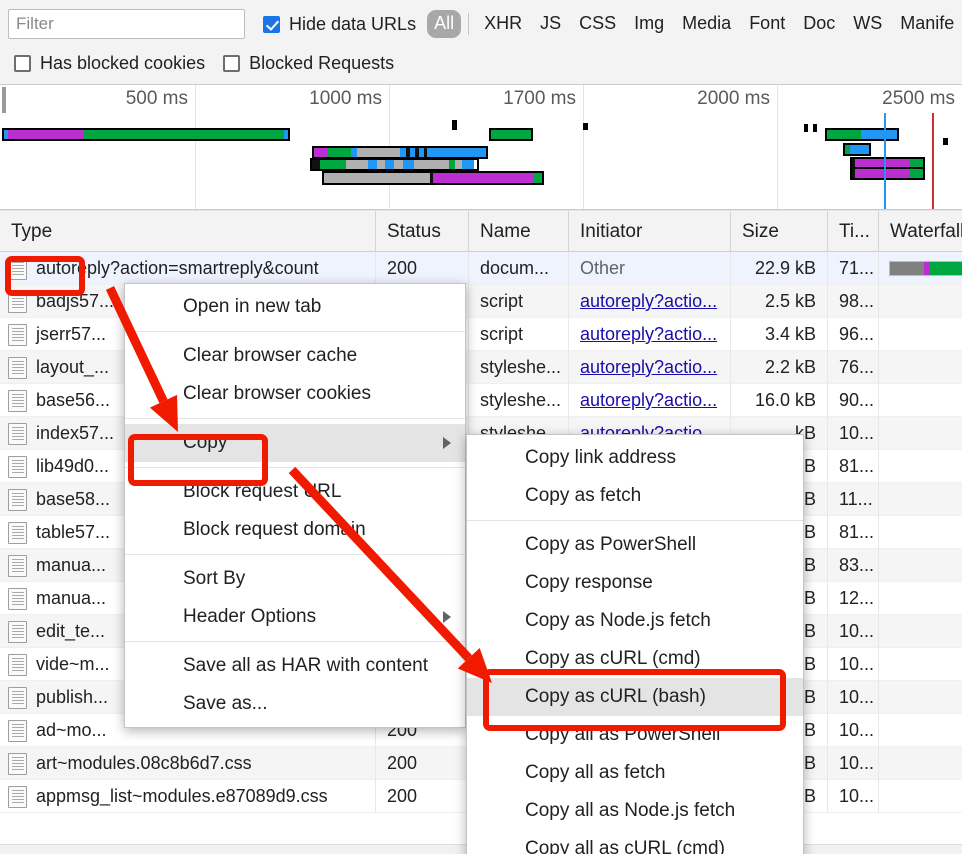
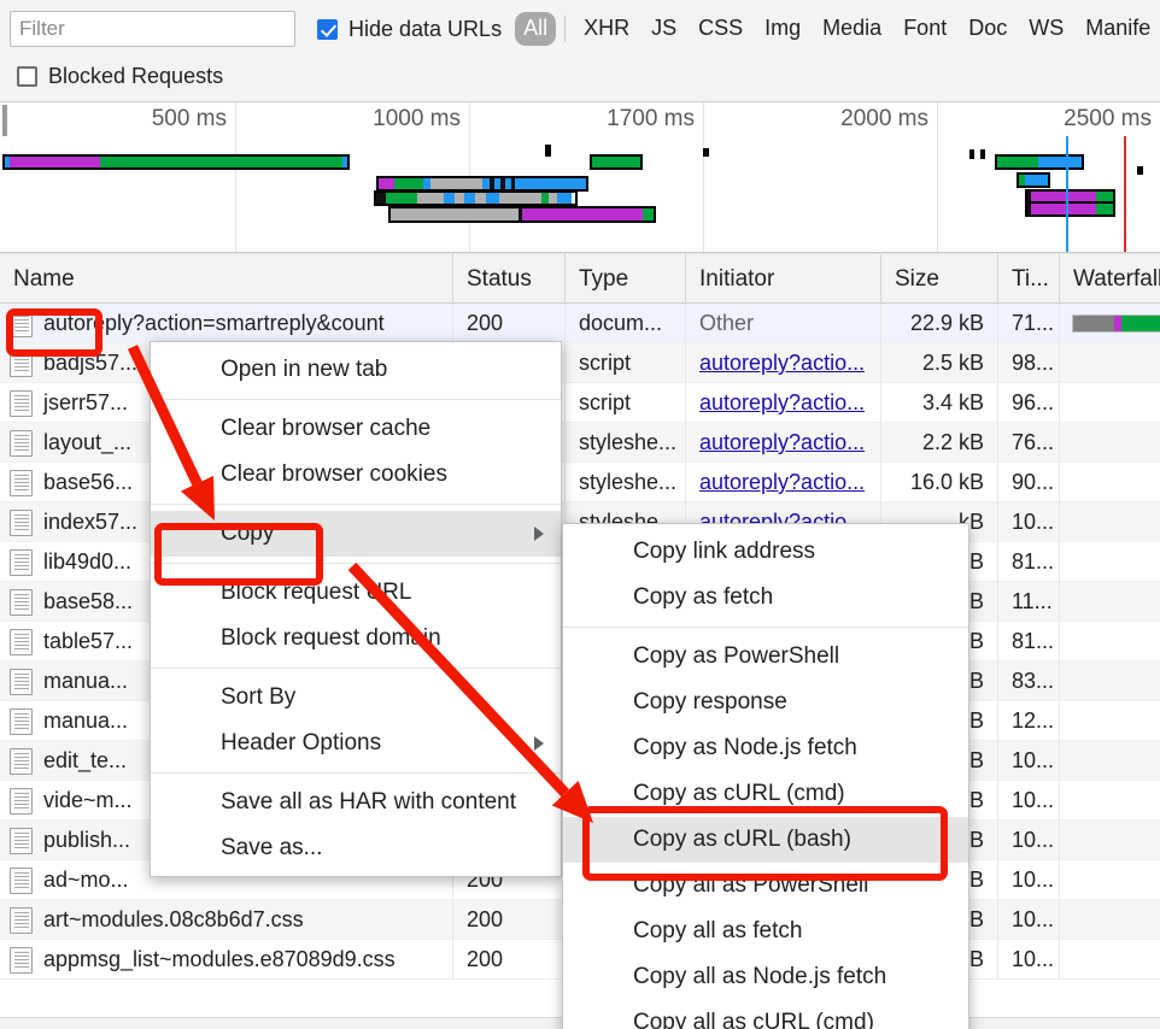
  Filter
  Hide data URLs
  All
  XHR
  JS
  CSS
  Img
  Media
  Font
  Doc
  WS
  Manife
- Has blocked cookies
  Blocked Requests
  500 ms
  1000 ms
  1700 ms
  2000 ms
  2500 ms
- Type
+ Name
  Status
- Name
+ Type
  Initiator
  Size
  Ti...
  Waterfal
  autoreply?action=smartreply&count
  200
  docum...
  Other
  22.9 kB
  71...
  badjs57..
  script
  autoreply?actio...
  2.5 kB
  98...
  jserr57...
  script
  autoreply?actio...
  3.4 kB
  96...
  layout_...
  styleshe...
  autoreply?actio...
  2.2 kB
  76...
  base56...
  styleshe...
  autoreply?actio...
  16.0 kB
  90...
  index57...
  styleshe...
  autoreply?actio...
  kB
  10...
  lib49d0...
  81...
  base58...
  11...
  table57...
  81...
  manua...
  83...
  manua...
  12...
  edit_te...
  10...
  vide~m...
  10...
  publish...
  10...
  ad~mo...
  200
  10...
  art~modules.08c8b6d7.css
  200
  10...
  appmsg_list~modules.e87089d9.css
  200
  10...
  Open in new tab
  Clear browser cache
  Clear browser cookies
  Copy
  Block requestRL
  Block request domn
  Sort By
  Header Options
  Save all as HAR with content
  Save as...
  Copy link address
  Copy as fetch
  Copy as PowerShell
  Copy response
  Copy as Node.js fetch
  Copy as cURL (cmd)
  Copy as cURL (bash)
  Copy all as PowerShell
  Copy all as fetch
  Copy all as Node.js fetch
  Copy all as cURL (cmd)
